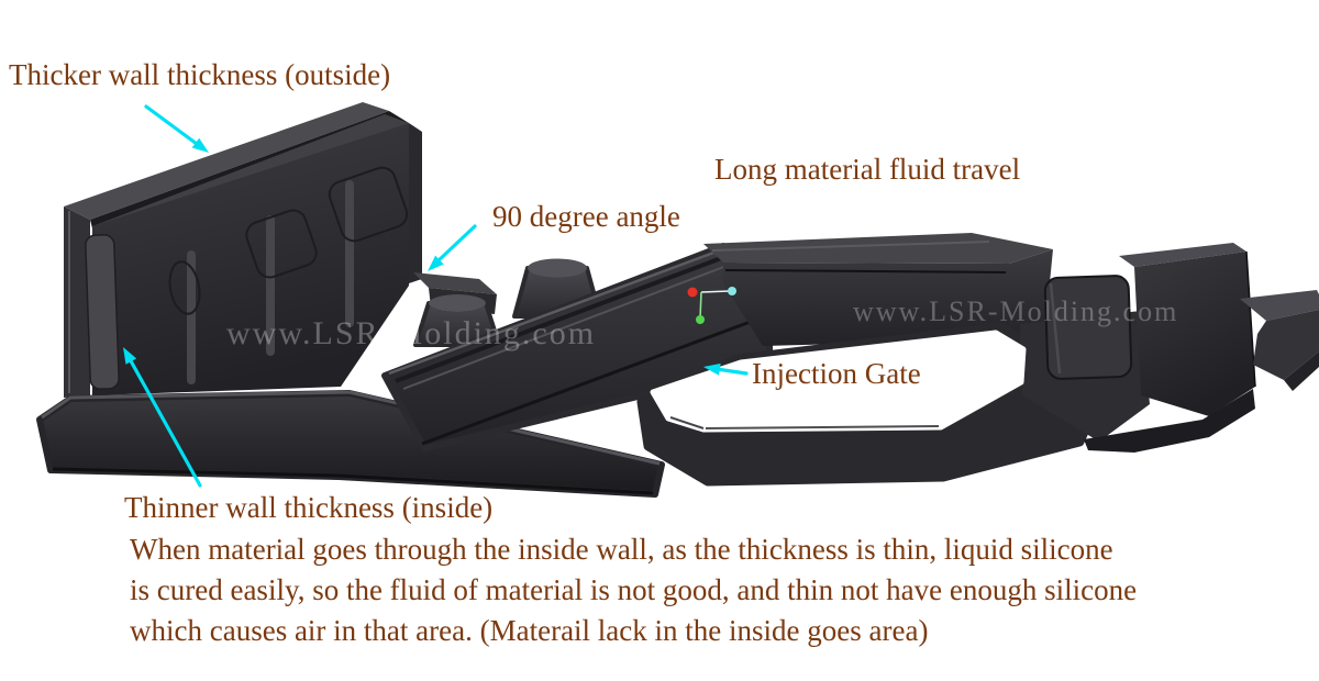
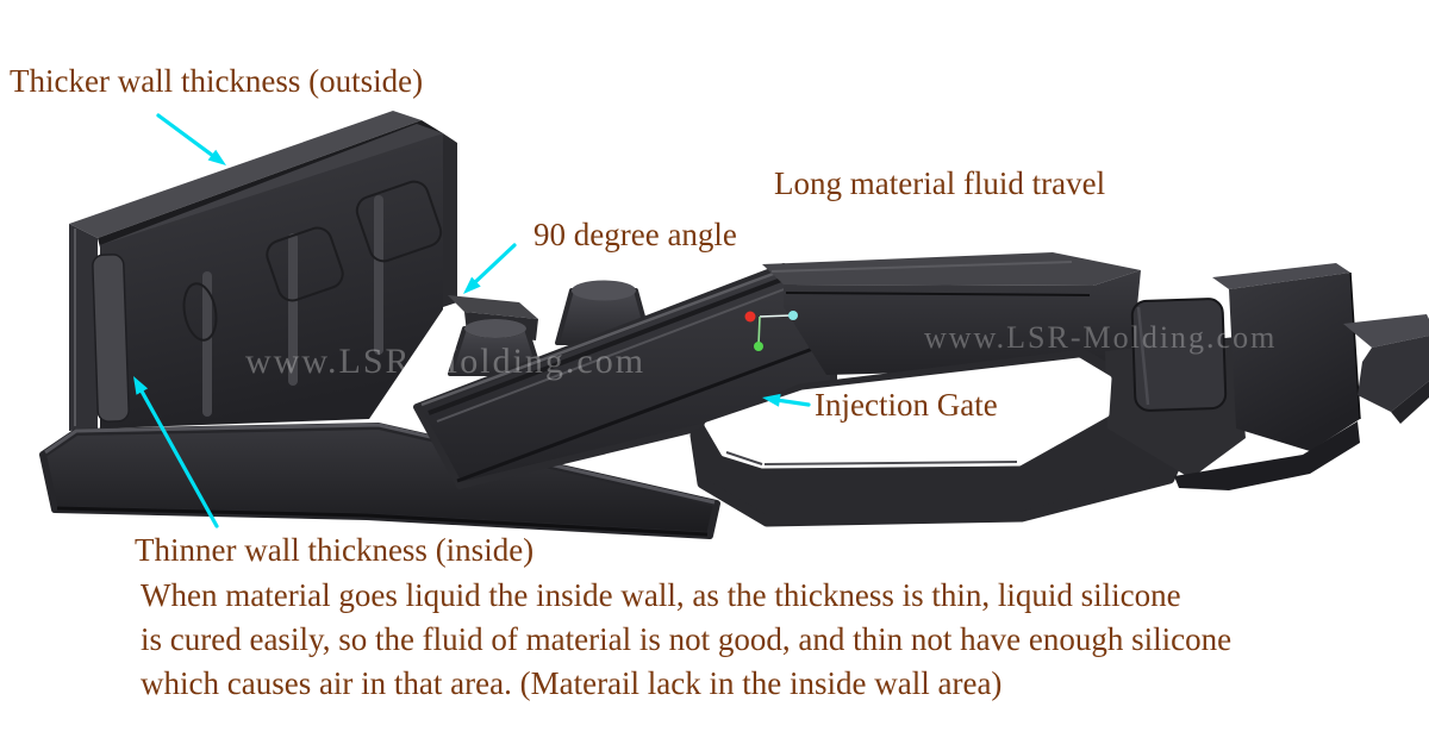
  www.LSR-Molding.com
  www.LSR-Molding.com
  Thicker wall thickness (outside)
  90 degree angle
  Long material fluid travel
  Injection Gate
  Thinner wall thickness (inside)
- When material goes through the inside wall, as the thickness is thin, liquid silicone
+ When material goes liquid the inside wall, as the thickness is thin, liquid silicone
  is cured easily, so the fluid of material is not good, and thin not have enough silicone
- which causes air in that area. (Materail lack in the inside goes area)
+ which causes air in that area. (Materail lack in the inside wall area)
